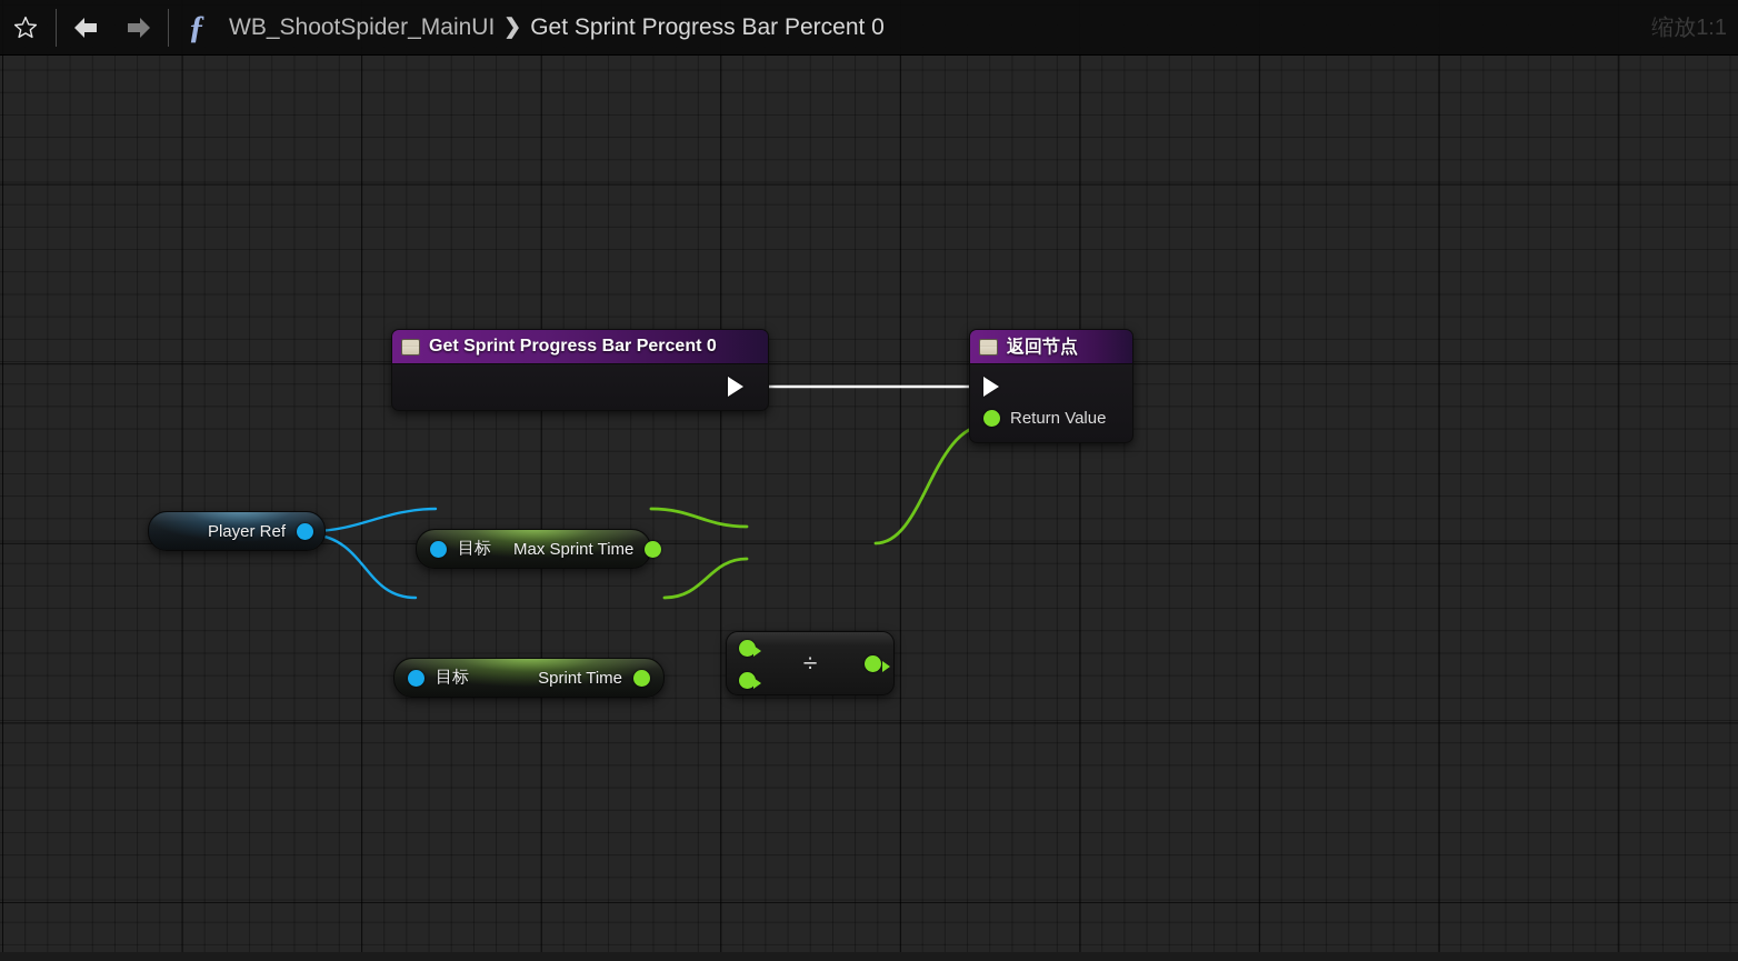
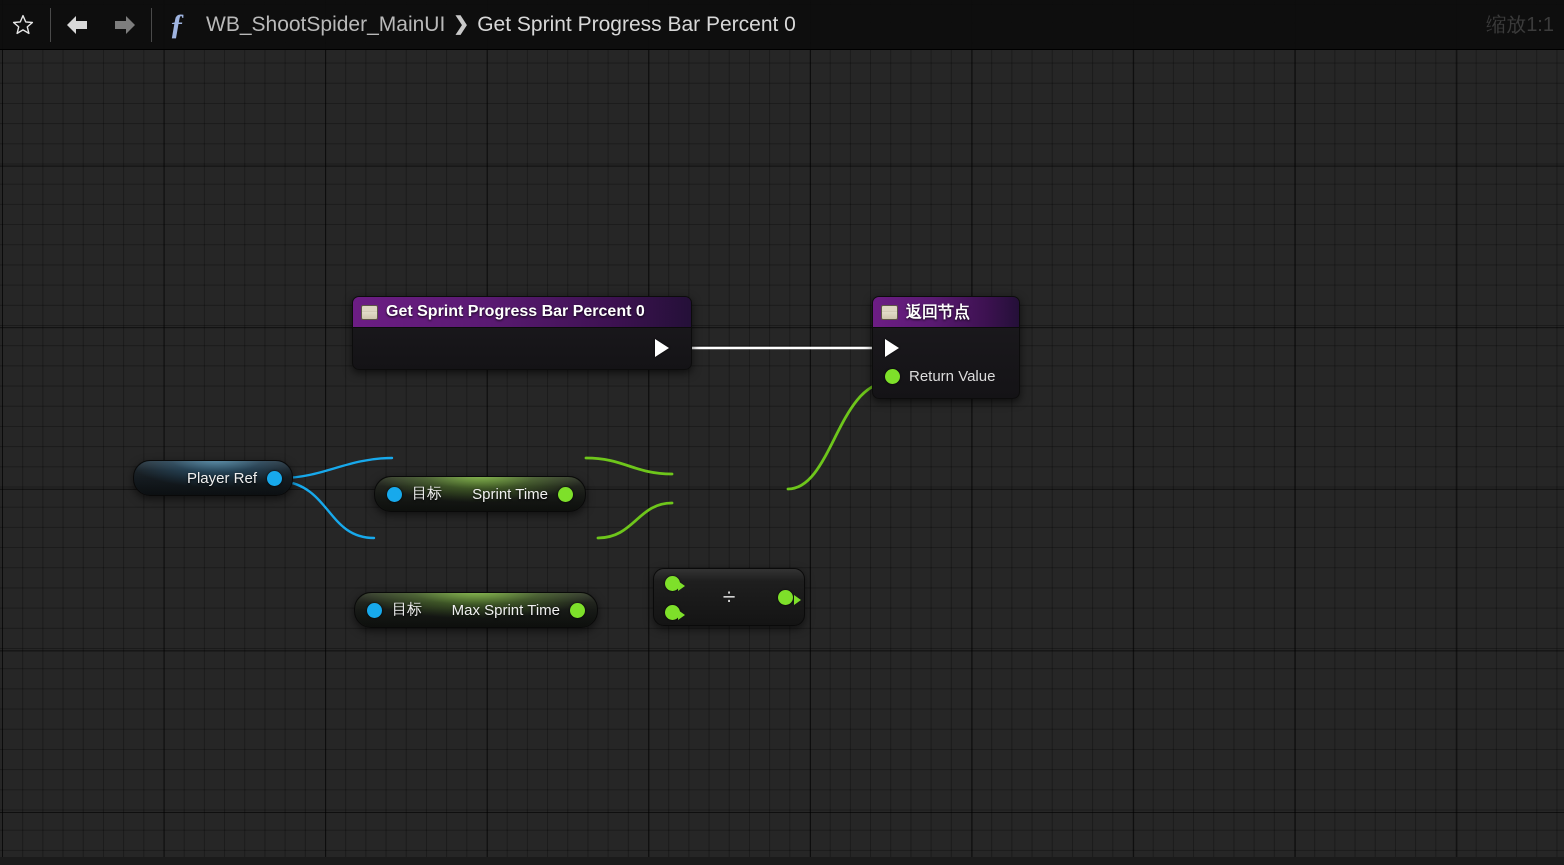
  Get Sprint Progress Bar Percent 0
  返回节点
  Return Value
  Player Ref
  目标
- Max Sprint Time
+ Sprint Time
  目标
- Sprint Time
+ Max Sprint Time
  ÷
  ƒ
  WB_ShootSpider_MainUI
  ❯
  Get Sprint Progress Bar Percent 0
  缩放1:1
